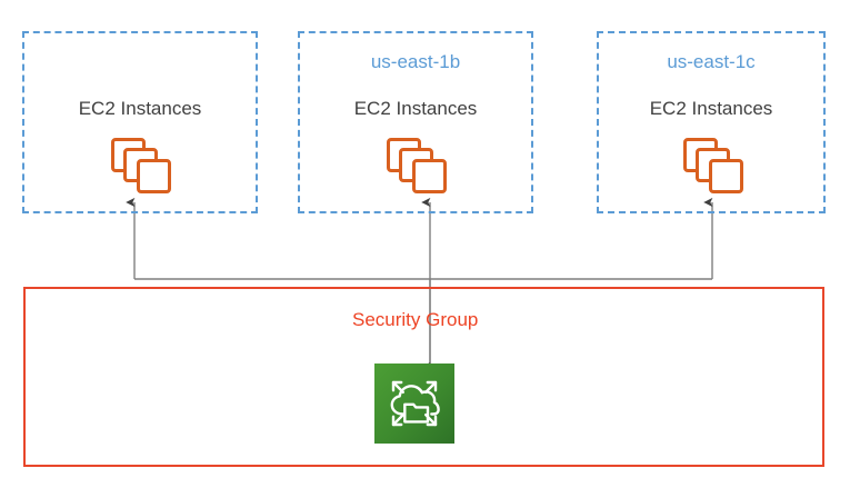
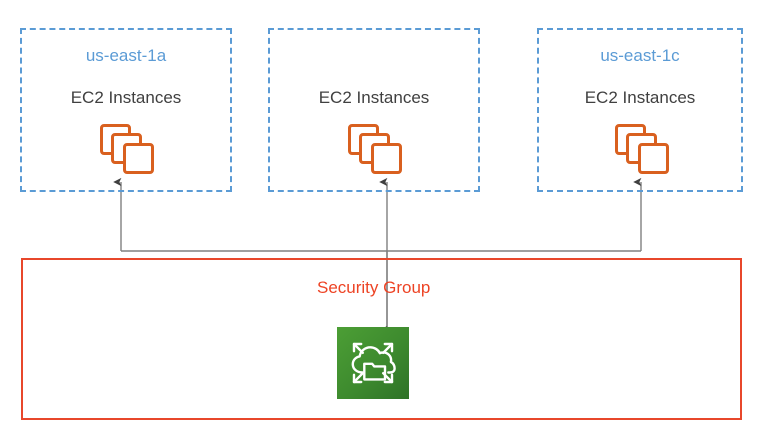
+ us-east-1a
  EC2 Instances
- us-east-1b
  EC2 Instances
  us-east-1c
  EC2 Instances
  Security Group
